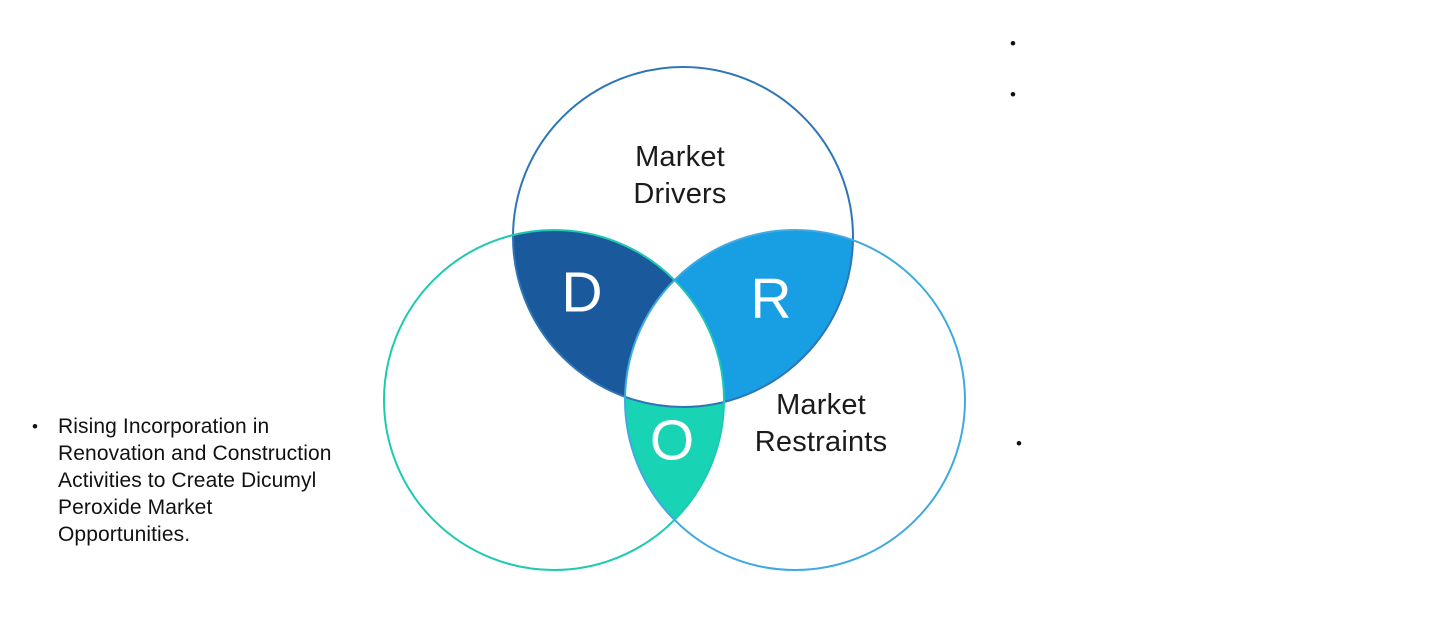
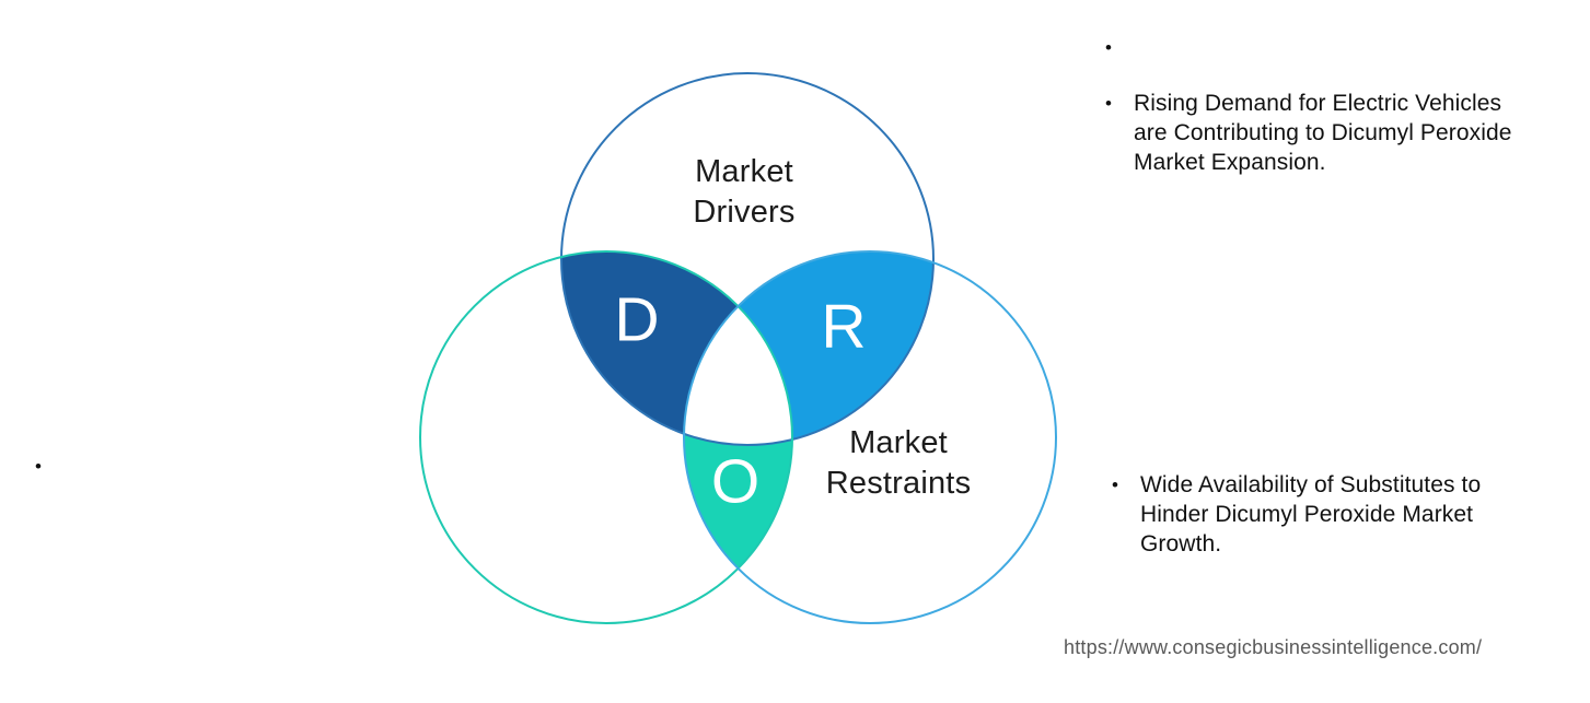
  Market
  Drivers
  Market
  Restraints
  D
  R
  O
  •
  •
+ Rising Demand for Electric Vehicles
+ are Contributing to Dicumyl Peroxide
+ Market Expansion.
  •
- Rising Incorporation in
- Renovation and Construction
- Activities to Create Dicumyl
- Peroxide Market
- Opportunities.
  •
+ Wide Availability of Substitutes to
+ Hinder Dicumyl Peroxide Market
+ Growth.
+ https://www.consegicbusinessintelligence.com/
